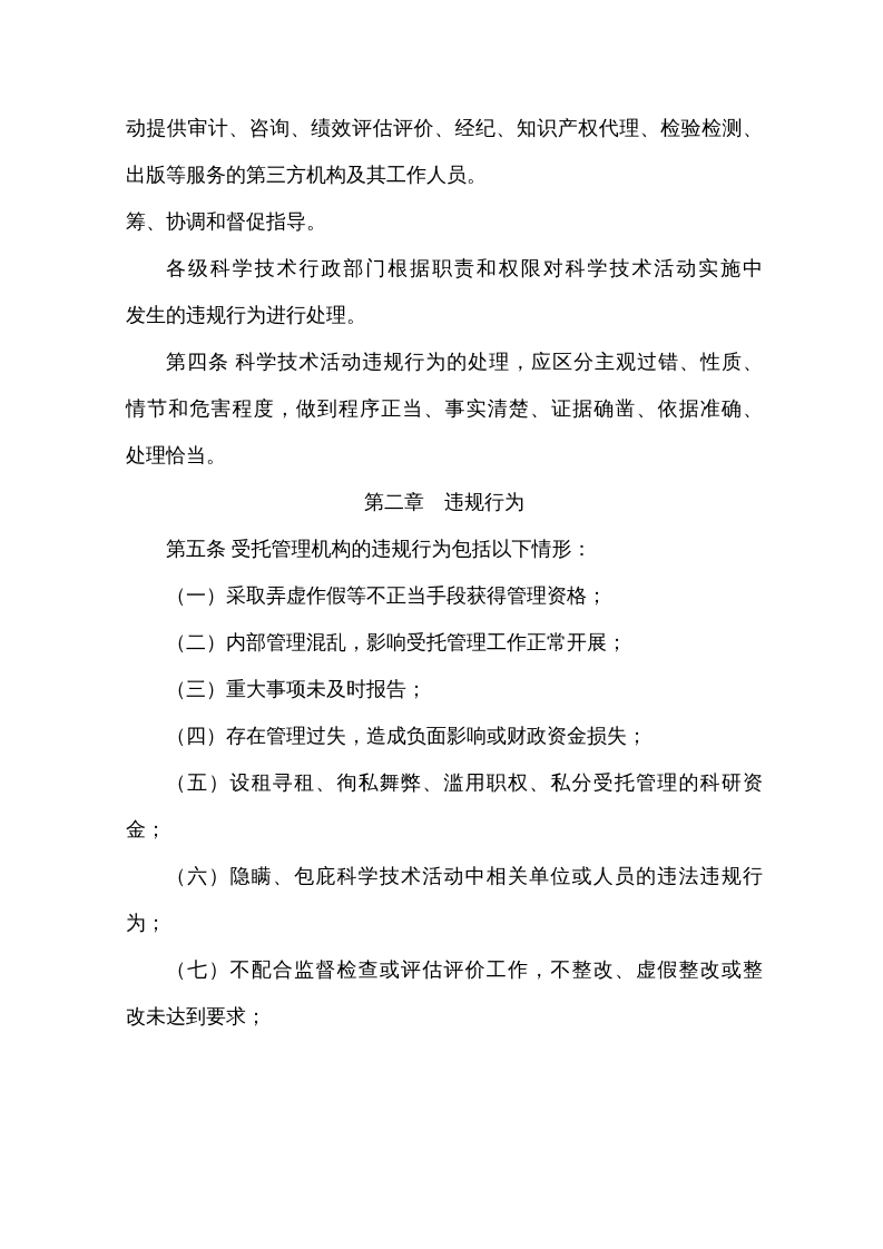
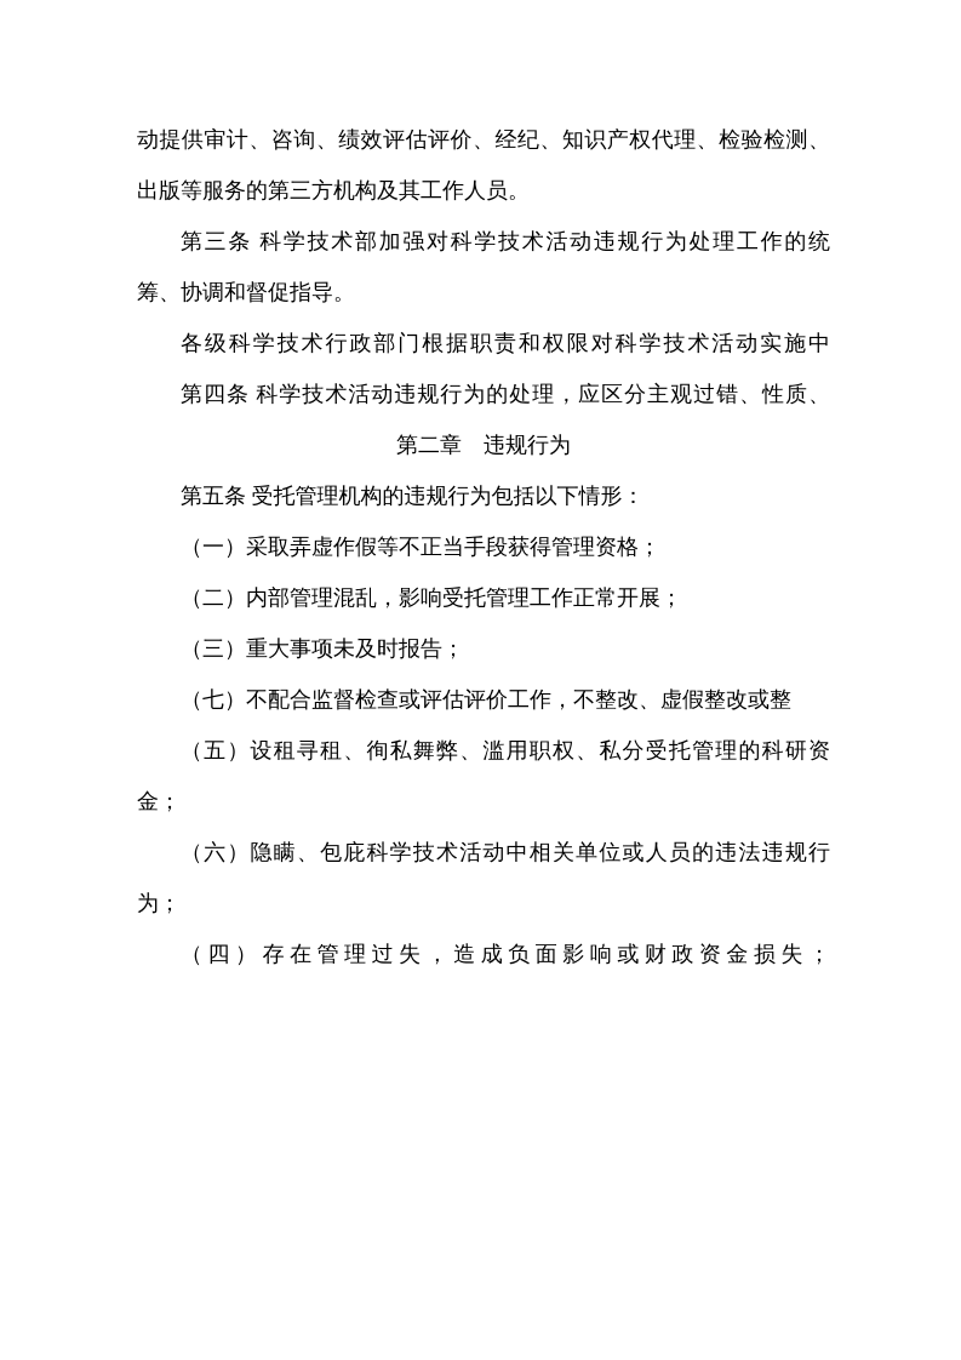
  动提供审计、咨询、绩效评估评价、经纪、知识产权代理、检验检测、
  出版等服务的第三方机构及其工作人员。
+ 第三条 科学技术部加强对科学技术活动违规行为处理工作的统
  筹、协调和督促指导。
  各级科学技术行政部门根据职责和权限对科学技术活动实施中
- 发生的违规行为进行处理。
  第四条 科学技术活动违规行为的处理，应区分主观过错、性质、
- 情节和危害程度，做到程序正当、事实清楚、证据确凿、依据准确、
- 处理恰当。
  第二章 违规行为
  第五条 受托管理机构的违规行为包括以下情形：
  （一）采取弄虚作假等不正当手段获得管理资格；
  （二）内部管理混乱，影响受托管理工作正常开展；
  （三）重大事项未及时报告；
- （四）存在管理过失，造成负面影响或财政资金损失；
+ （七）不配合监督检查或评估评价工作，不整改、虚假整改或整
  （五）设租寻租、徇私舞弊、滥用职权、私分受托管理的科研资
  金；
  （六）隐瞒、包庇科学技术活动中相关单位或人员的违法违规行
  为；
- （七）不配合监督检查或评估评价工作，不整改、虚假整改或整
+ （四）存在管理过失，造成负面影响或财政资金损失；
- 改未达到要求；
